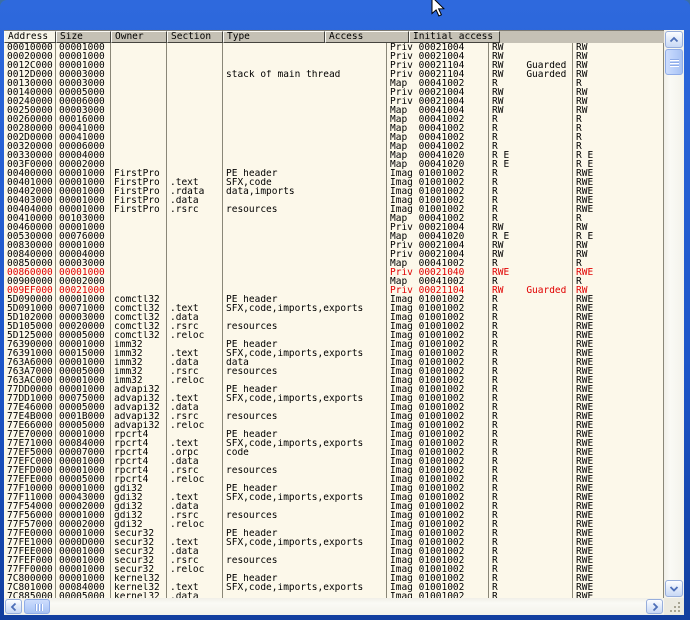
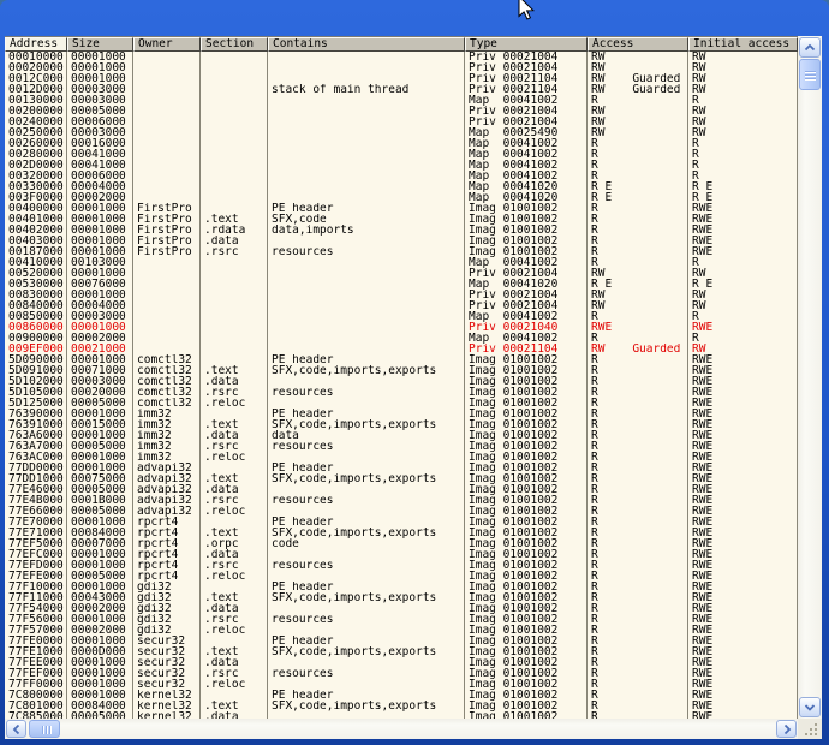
  Address
  Size
  Owner
  Section
+ Contains
  Type
  Access
  Initial access
  00010000
  00001000
  Priv 00021004
  RW
  RW
  00020000
  00001000
  Priv 00021004
  RW
  RW
  0012C000
  00001000
  Priv 00021104
  RW Guarded
  RW
  0012D000
  00003000
  stack of main thread
  Priv 00021104
  RW Guarded
  RW
  00130000
  00003000
  Map 00041002
  R
  R
- 00140000
+ 00200000
  00005000
  Priv 00021004
  RW
  RW
  00240000
  00006000
  Priv 00021004
  RW
  RW
  00250000
  00003000
- Map 00041004
+ Map 00025490
  RW
  RW
  00260000
  00016000
  Map 00041002
  R
  R
  00280000
  00041000
  Map 00041002
  R
  R
  002D0000
  00041000
  Map 00041002
  R
  R
  00320000
  00006000
  Map 00041002
  R
  R
  00330000
  00004000
  Map 00041020
  R E
  R E
  003F0000
  00002000
  Map 00041020
  R E
  R E
  00400000
  00001000
  FirstPro
  PE header
  Imag 01001002
  R
  RWE
  00401000
  00001000
  FirstPro
  .text
  SFX,code
  Imag 01001002
  R
  RWE
  00402000
  00001000
  FirstPro
  .rdata
  data,imports
  Imag 01001002
  R
  RWE
  00403000
  00001000
  FirstPro
  .data
  Imag 01001002
  R
  RWE
- 00404000
+ 00187000
  00001000
  FirstPro
  .rsrc
  resources
  Imag 01001002
  R
  RWE
  00410000
  00103000
  Map 00041002
  R
  R
- 00460000
+ 00520000
  00001000
  Priv 00021004
  RW
  RW
  00530000
  00076000
  Map 00041020
  R E
  R E
  00830000
  00001000
  Priv 00021004
  RW
  RW
  00840000
  00004000
  Priv 00021004
  RW
  RW
  00850000
  00003000
  Map 00041002
  R
  R
  00860000
  00001000
  Priv 00021040
  RWE
  RWE
  00900000
  00002000
  Map 00041002
  R
  R
  009EF000
  00021000
  Priv 00021104
  RW Guarded
  RW
  5D090000
  00001000
  comctl32
  PE header
  Imag 01001002
  R
  RWE
  5D091000
  00071000
  comctl32
  .text
  SFX,code,imports,exports
  Imag 01001002
  R
  RWE
  5D102000
  00003000
  comctl32
  .data
  Imag 01001002
  R
  RWE
  5D105000
  00020000
  comctl32
  .rsrc
  resources
  Imag 01001002
  R
  RWE
  5D125000
  00005000
  comctl32
  .reloc
  Imag 01001002
  R
  RWE
  76390000
  00001000
  imm32
  PE header
  Imag 01001002
  R
  RWE
  76391000
  00015000
  imm32
  .text
  SFX,code,imports,exports
  Imag 01001002
  R
  RWE
  763A6000
  00001000
  imm32
  .data
  data
  Imag 01001002
  R
  RWE
  763A7000
  00005000
  imm32
  .rsrc
  resources
  Imag 01001002
  R
  RWE
  763AC000
  00001000
  imm32
  .reloc
  Imag 01001002
  R
  RWE
  77DD0000
  00001000
  advapi32
  PE header
  Imag 01001002
  R
  RWE
  77DD1000
  00075000
  advapi32
  .text
  SFX,code,imports,exports
  Imag 01001002
  R
  RWE
  77E46000
  00005000
  advapi32
  .data
  Imag 01001002
  R
  RWE
  77E4B000
  0001B000
  advapi32
  .rsrc
  resources
  Imag 01001002
  R
  RWE
  77E66000
  00005000
  advapi32
  .reloc
  Imag 01001002
  R
  RWE
  77E70000
  00001000
  rpcrt4
  PE header
  Imag 01001002
  R
  RWE
  77E71000
  00084000
  rpcrt4
  .text
  SFX,code,imports,exports
  Imag 01001002
  R
  RWE
  77EF5000
  00007000
  rpcrt4
  .orpc
  code
  Imag 01001002
  R
  RWE
  77EFC000
  00001000
  rpcrt4
  .data
  Imag 01001002
  R
  RWE
  77EFD000
  00001000
  rpcrt4
  .rsrc
  resources
  Imag 01001002
  R
  RWE
  77EFE000
  00005000
  rpcrt4
  .reloc
  Imag 01001002
  R
  RWE
  77F10000
  00001000
  gdi32
  PE header
  Imag 01001002
  R
  RWE
  77F11000
  00043000
  gdi32
  .text
  SFX,code,imports,exports
  Imag 01001002
  R
  RWE
  77F54000
  00002000
  gdi32
  .data
  Imag 01001002
  R
  RWE
  77F56000
  00001000
  gdi32
  .rsrc
  resources
  Imag 01001002
  R
  RWE
  77F57000
  00002000
  gdi32
  .reloc
  Imag 01001002
  R
  RWE
  77FE0000
  00001000
  secur32
  PE header
  Imag 01001002
  R
  RWE
  77FE1000
  0000D000
  secur32
  .text
  SFX,code,imports,exports
  Imag 01001002
  R
  RWE
  77FEE000
  00001000
  secur32
  .data
  Imag 01001002
  R
  RWE
  77FEF000
  00001000
  secur32
  .rsrc
  resources
  Imag 01001002
  R
  RWE
  77FF0000
  00001000
  secur32
  .reloc
  Imag 01001002
  R
  RWE
  7C800000
  00001000
  kernel32
  PE header
  Imag 01001002
  R
  RWE
  7C801000
  00084000
  kernel32
  .text
  SFX,code,imports,exports
  Imag 01001002
  R
  RWE
  7C885000
  00005000
  kernel32
  .data
  Imag 01001002
  R
  RWE
